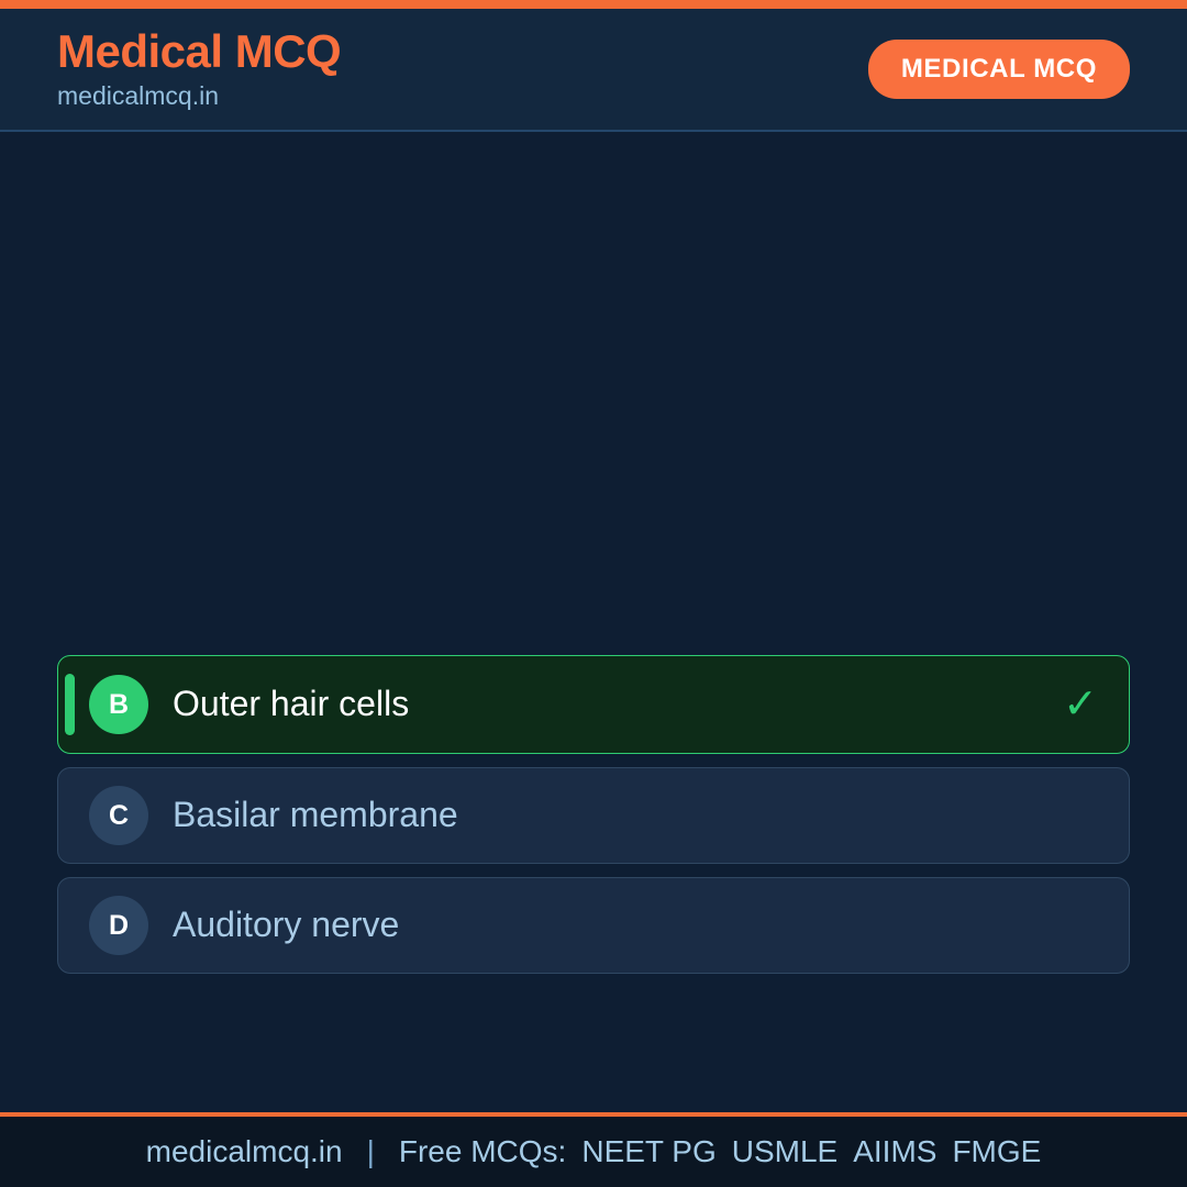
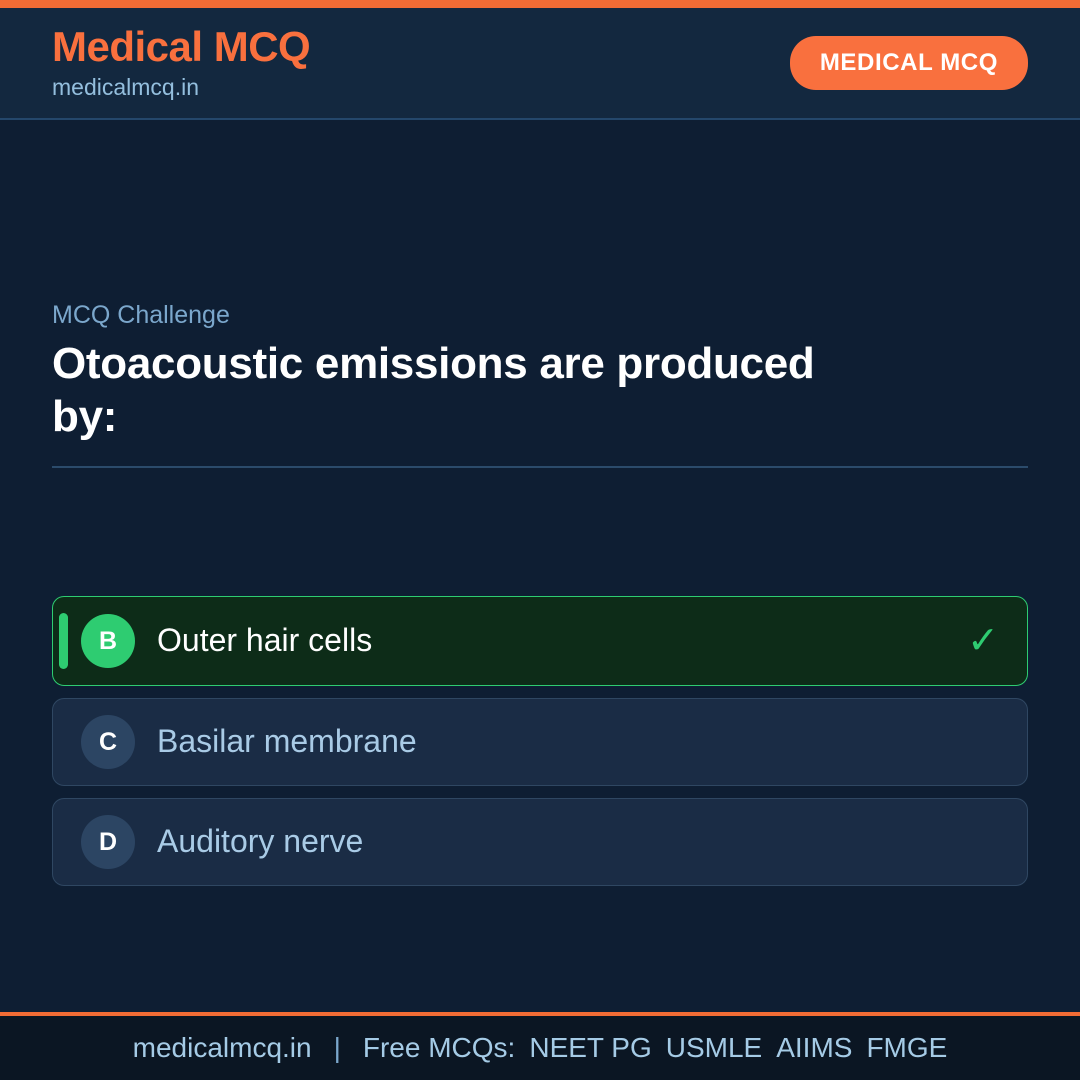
  Medical MCQ
  medicalmcq.in
  MEDICAL MCQ
+ MCQ Challenge
+ Otoacoustic emissions are produced by:
  B
  Outer hair cells
  ✓
  C
  Basilar membrane
  D
  Auditory nerve
  medicalmcq.in
  |
  Free MCQs:
  NEET PG
  USMLE
  AIIMS
  FMGE
